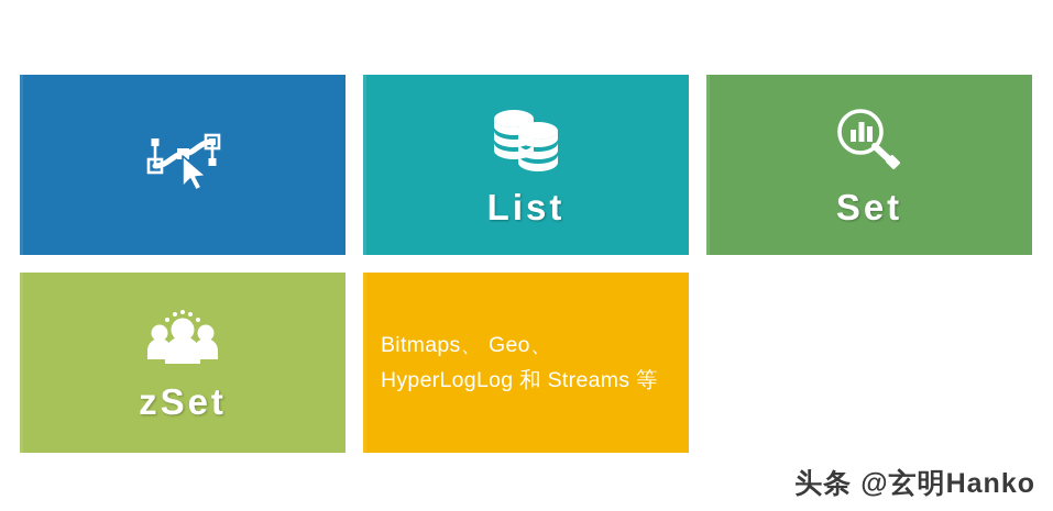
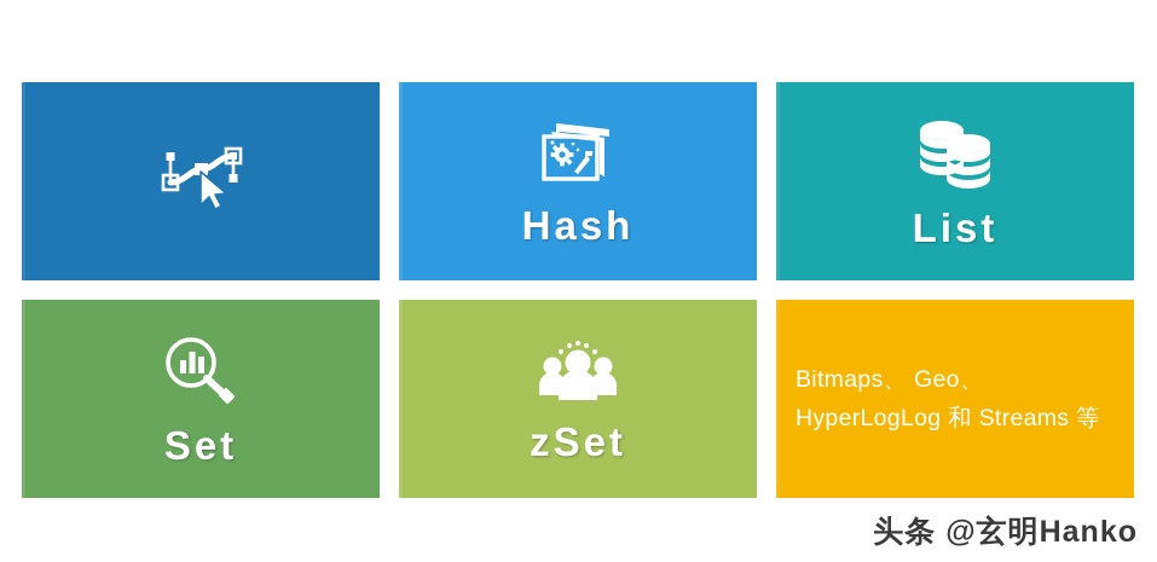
+ Hash
  List
  Set
  zSet
  Bitmaps、 Geo、
  HyperLogLog 和 Streams 等
  头条 @玄明Hanko
